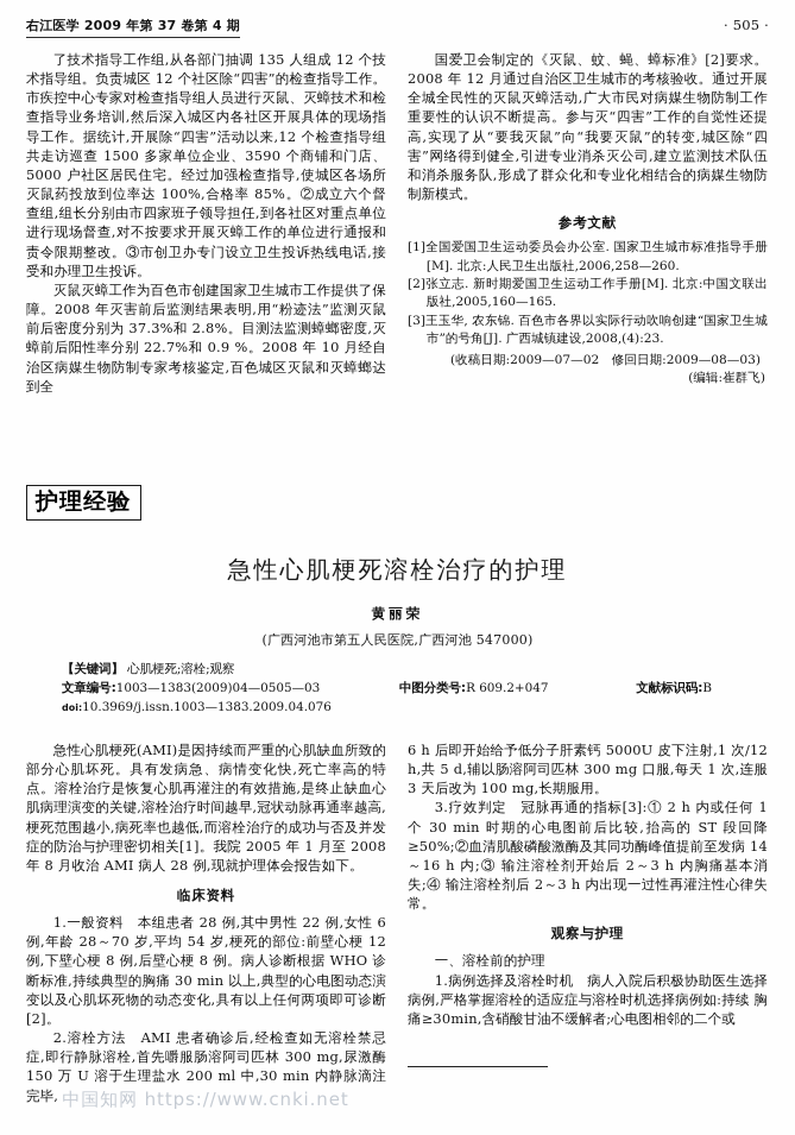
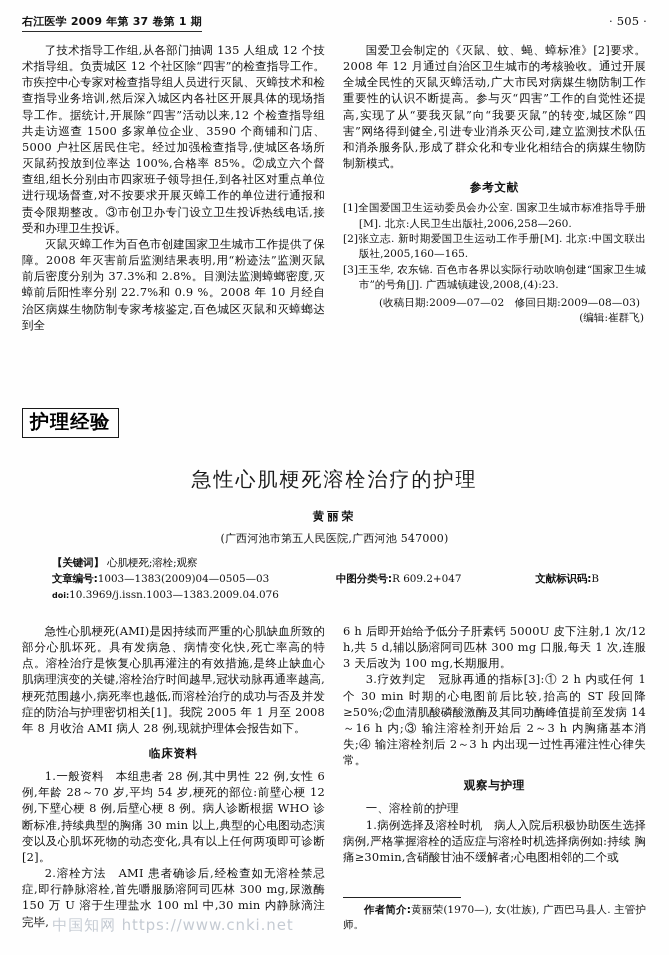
- 右江医学 2009 年第 37 卷第 4 期
+ 右江医学 2009 年第 37 卷第 1 期
  · 505 ·
  了技术指导工作组,从各部门抽调 135 人组成 12 个技术指导组。负责城区 12 个社区除“四害”的检查指导工作。市疾控中心专家对检查指导组人员进行灭鼠、灭蟑技术和检查指导业务培训,然后深入城区内各社区开展具体的现场指导工作。据统计,开展除“四害”活动以来,12 个检查指导组共走访巡查 1500 多家单位企业、3590 个商铺和门店、5000 户社区居民住宅。经过加强检查指导,使城区各场所灭鼠药投放到位率达 100%,合格率 85%。②成立六个督查组,组长分别由市四家班子领导担任,到各社区对重点单位进行现场督查,对不按要求开展灭蟑工作的单位进行通报和责令限期整改。③市创卫办专门设立卫生投诉热线电话,接受和办理卫生投诉。
  灭鼠灭蟑工作为百色市创建国家卫生城市工作提供了保障。2008 年灭害前后监测结果表明,用“粉迹法”监测灭鼠前后密度分别为 37.3%和 2.8%。目测法监测蟑螂密度,灭蟑前后阳性率分别 22.7%和 0.9 %。2008 年 10 月经自治区病媒生物防制专家考核鉴定,百色城区灭鼠和灭蟑螂达到全
  国爱卫会制定的《灭鼠、蚊、蝇、蟑标准》[2]要求。2008 年 12 月通过自治区卫生城市的考核验收。通过开展全城全民性的灭鼠灭蟑活动,广大市民对病媒生物防制工作重要性的认识不断提高。参与灭“四害”工作的自觉性还提高,实现了从“要我灭鼠”向“我要灭鼠”的转变,城区除“四害”网络得到健全,引进专业消杀灭公司,建立监测技术队伍和消杀服务队,形成了群众化和专业化相结合的病媒生物防制新模式。
  参考文献
  [1]全国爱国卫生运动委员会办公室. 国家卫生城市标准指导手册[M]. 北京:人民卫生出版社,2006,258—260.
  [2]张立志. 新时期爱国卫生运动工作手册[M]. 北京:中国文联出版社,2005,160—165.
  [3]王玉华, 农东锦. 百色市各界以实际行动吹响创建“国家卫生城市”的号角[J]. 广西城镇建设,2008,(4):23.
  (收稿日期:2009—07—02 修回日期:2009—08—03)
  (编辑:崔群飞)
  护理经验
  急性心肌梗死溶栓治疗的护理
  黄丽荣
  (广西河池市第五人民医院,广西河池 547000)
  【关键词】 心肌梗死;溶栓;观察
  文章编号:1003—1383(2009)04—0505—03
  中图分类号:R 609.2+047
  文献标识码:B
  doi:10.3969/j.issn.1003—1383.2009.04.076
  急性心肌梗死(AMI)是因持续而严重的心肌缺血所致的部分心肌坏死。具有发病急、病情变化快,死亡率高的特点。溶栓治疗是恢复心肌再灌注的有效措施,是终止缺血心肌病理演变的关键,溶栓治疗时间越早,冠状动脉再通率越高,梗死范围越小,病死率也越低,而溶栓治疗的成功与否及并发症的防治与护理密切相关[1]。我院 2005 年 1 月至 2008 年 8 月收治 AMI 病人 28 例,现就护理体会报告如下。
  临床资料
  1.一般资料 本组患者 28 例,其中男性 22 例,女性 6 例,年龄 28～70 岁,平均 54 岁,梗死的部位:前壁心梗 12 例,下壁心梗 8 例,后壁心梗 8 例。病人诊断根据 WHO 诊断标准,持续典型的胸痛 30 min 以上,典型的心电图动态演变以及心肌坏死物的动态变化,具有以上任何两项即可诊断[2]。
- 2.溶栓方法 AMI 患者确诊后,经检查如无溶栓禁忌症,即行静脉溶栓,首先嚼服肠溶阿司匹林 300 mg,尿激酶 150 万 U 溶于生理盐水 200 ml 中,30 min 内静脉滴注完毕,
+ 2.溶栓方法 AMI 患者确诊后,经检查如无溶栓禁忌症,即行静脉溶栓,首先嚼服肠溶阿司匹林 300 mg,尿激酶 150 万 U 溶于生理盐水 100 ml 中,30 min 内静脉滴注完毕,
  6 h 后即开始给予低分子肝素钙 5000U 皮下注射,1 次/12 h,共 5 d,辅以肠溶阿司匹林 300 mg 口服,每天 1 次,连服 3 天后改为 100 mg,长期服用。
  3.疗效判定 冠脉再通的指标[3]:① 2 h 内或任何 1 个 30 min 时期的心电图前后比较,抬高的 ST 段回降≥50%;②血清肌酸磷酸激酶及其同功酶峰值提前至发病 14～16 h 内;③ 输注溶栓剂开始后 2～3 h 内胸痛基本消失;④ 输注溶栓剂后 2～3 h 内出现一过性再灌注性心律失常。
  观察与护理
  一、溶栓前的护理
  1.病例选择及溶栓时机 病人入院后积极协助医生选择病例,严格掌握溶栓的适应症与溶栓时机选择病例如:持续 胸痛≥30min,含硝酸甘油不缓解者;心电图相邻的二个或
+ 作者简介:黄丽荣(1970—), 女(壮族), 广西巴马县人. 主管护师。
  中国知网 https://www.cnki.net
